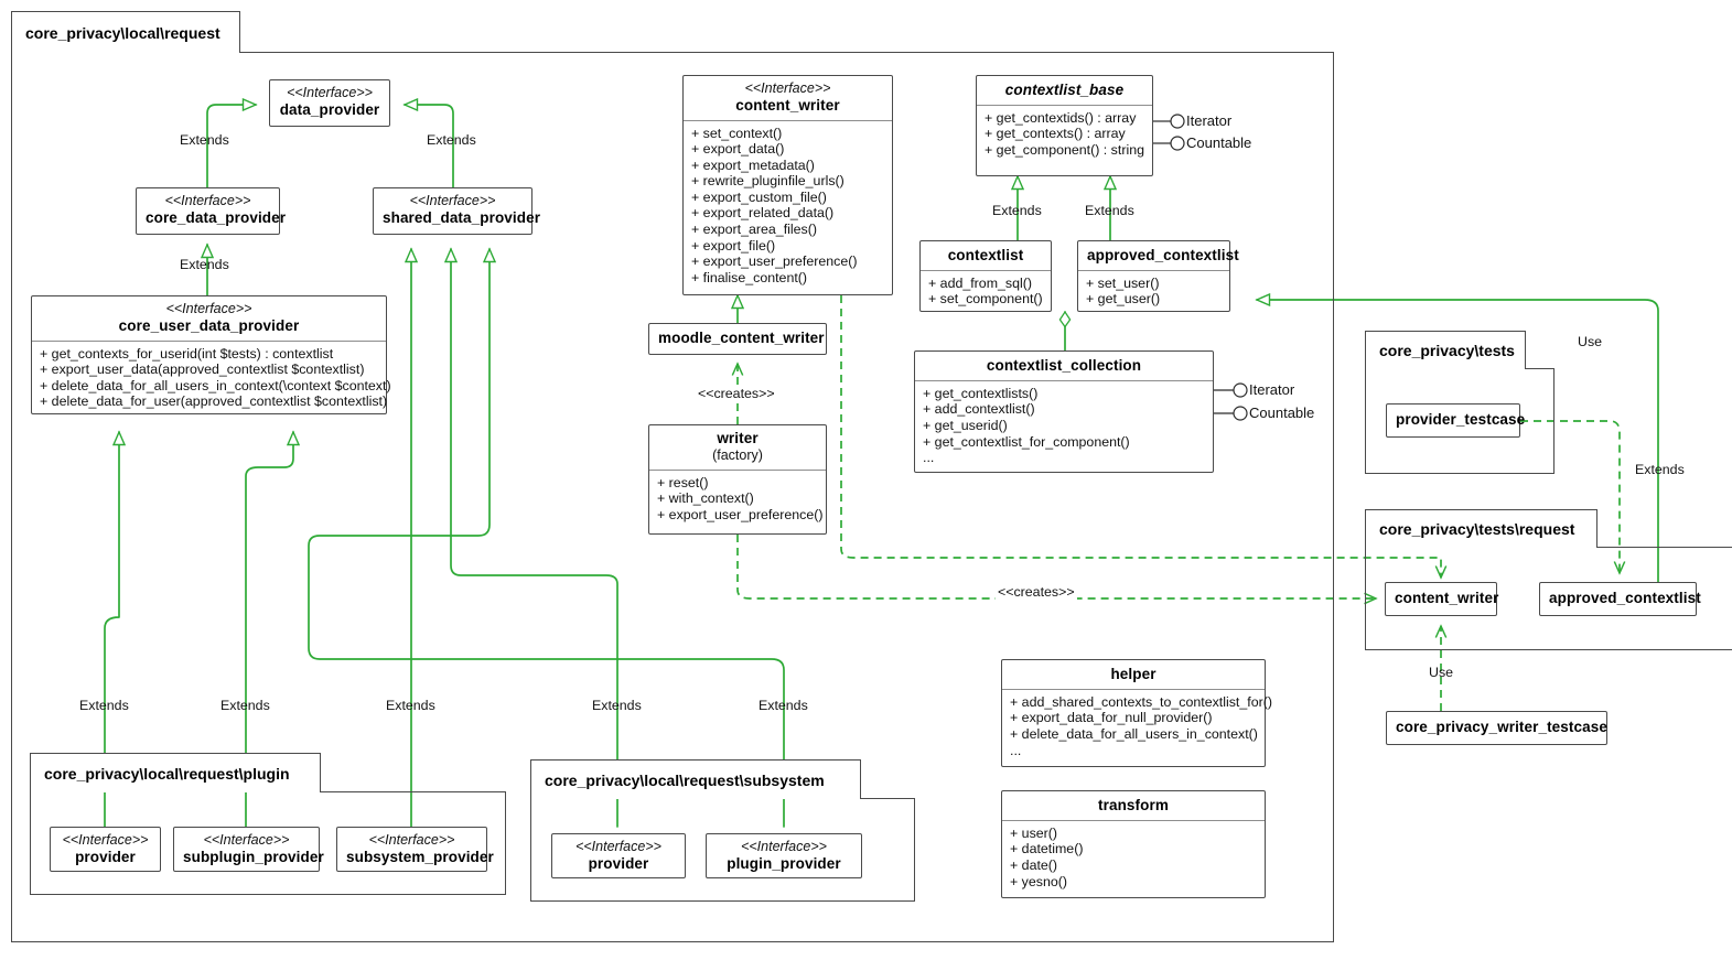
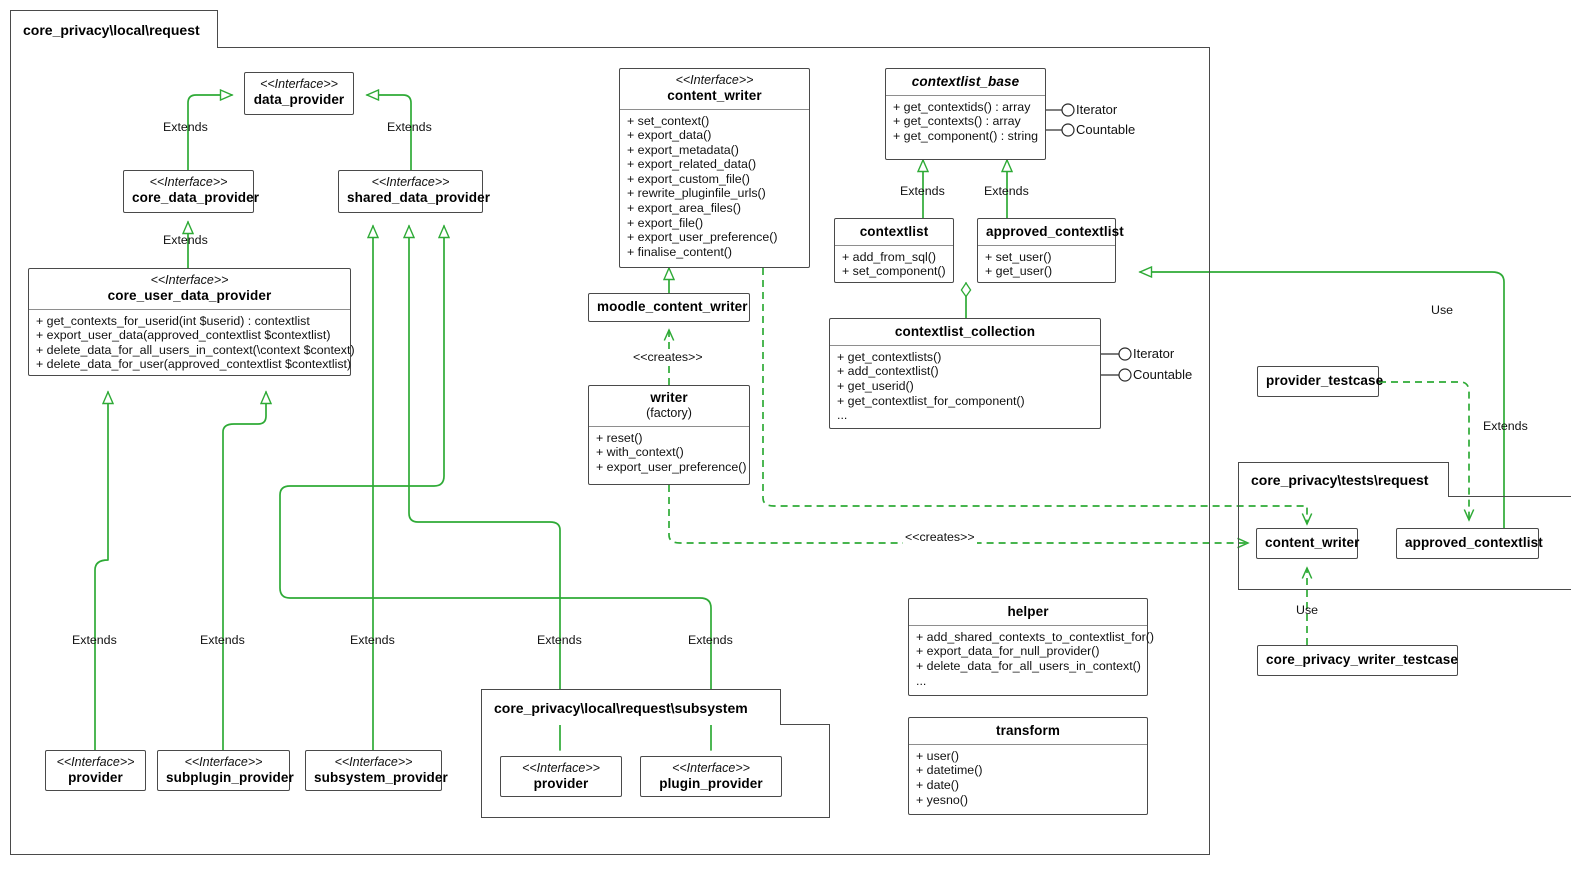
  core_privacy\local\request
- core_privacy\local\request\plugin
  core_privacy\local\request\subsystem
- core_privacy\tests
  core_privacy\tests\request
  <<Interface>>
  data_provider
  <<Interface>>
  core_data_provider
  <<Interface>>
  shared_data_provider
  <<Interface>>
  core_user_data_provider
- + get_contexts_for_userid(int $tests) : contextlist
+ + get_contexts_for_userid(int $userid) : contextlist
  + export_user_data(approved_contextlist $contextlist)
  + delete_data_for_all_users_in_context(\context $context)
  + delete_data_for_user(approved_contextlist $contextlist)
  <<Interface>>
  content_writer
  + set_context()
  + export_data()
  + export_metadata()
- + rewrite_pluginfile_urls()
+ + export_related_data()
  + export_custom_file()
- + export_related_data()
+ + rewrite_pluginfile_urls()
  + export_area_files()
  + export_file()
  + export_user_preference()
  + finalise_content()
  moodle_content_writer
  writer
  (factory)
  + reset()
  + with_context()
  + export_user_preference()
  contextlist_base
  + get_contextids() : array
  + get_contexts() : array
  + get_component() : string
  contextlist
  + add_from_sql()
  + set_component()
  approved_contextlist
  + set_user()
  + get_user()
  contextlist_collection
  + get_contextlists()
  + add_contextlist()
  + get_userid()
  + get_contextlist_for_component()
  ...
  helper
  + add_shared_contexts_to_contextlist_for()
  + export_data_for_null_provider()
  + delete_data_for_all_users_in_context()
  ...
  transform
  + user()
  + datetime()
  + date()
  + yesno()
  <<Interface>>
  provider
  <<Interface>>
  subplugin_provider
  <<Interface>>
  subsystem_provider
  <<Interface>>
  provider
  <<Interface>>
  plugin_provider
  provider_testcase
  content_writer
  approved_contextlist
  core_privacy_writer_testcase
  Iterator
  Countable
  Iterator
  Countable
  Extends
  Extends
  Extends
  Extends
  Extends
  <<creates>>
  <<creates>>
  Extends
  Extends
  Extends
  Extends
  Extends
  Use
  Extends
  Use
